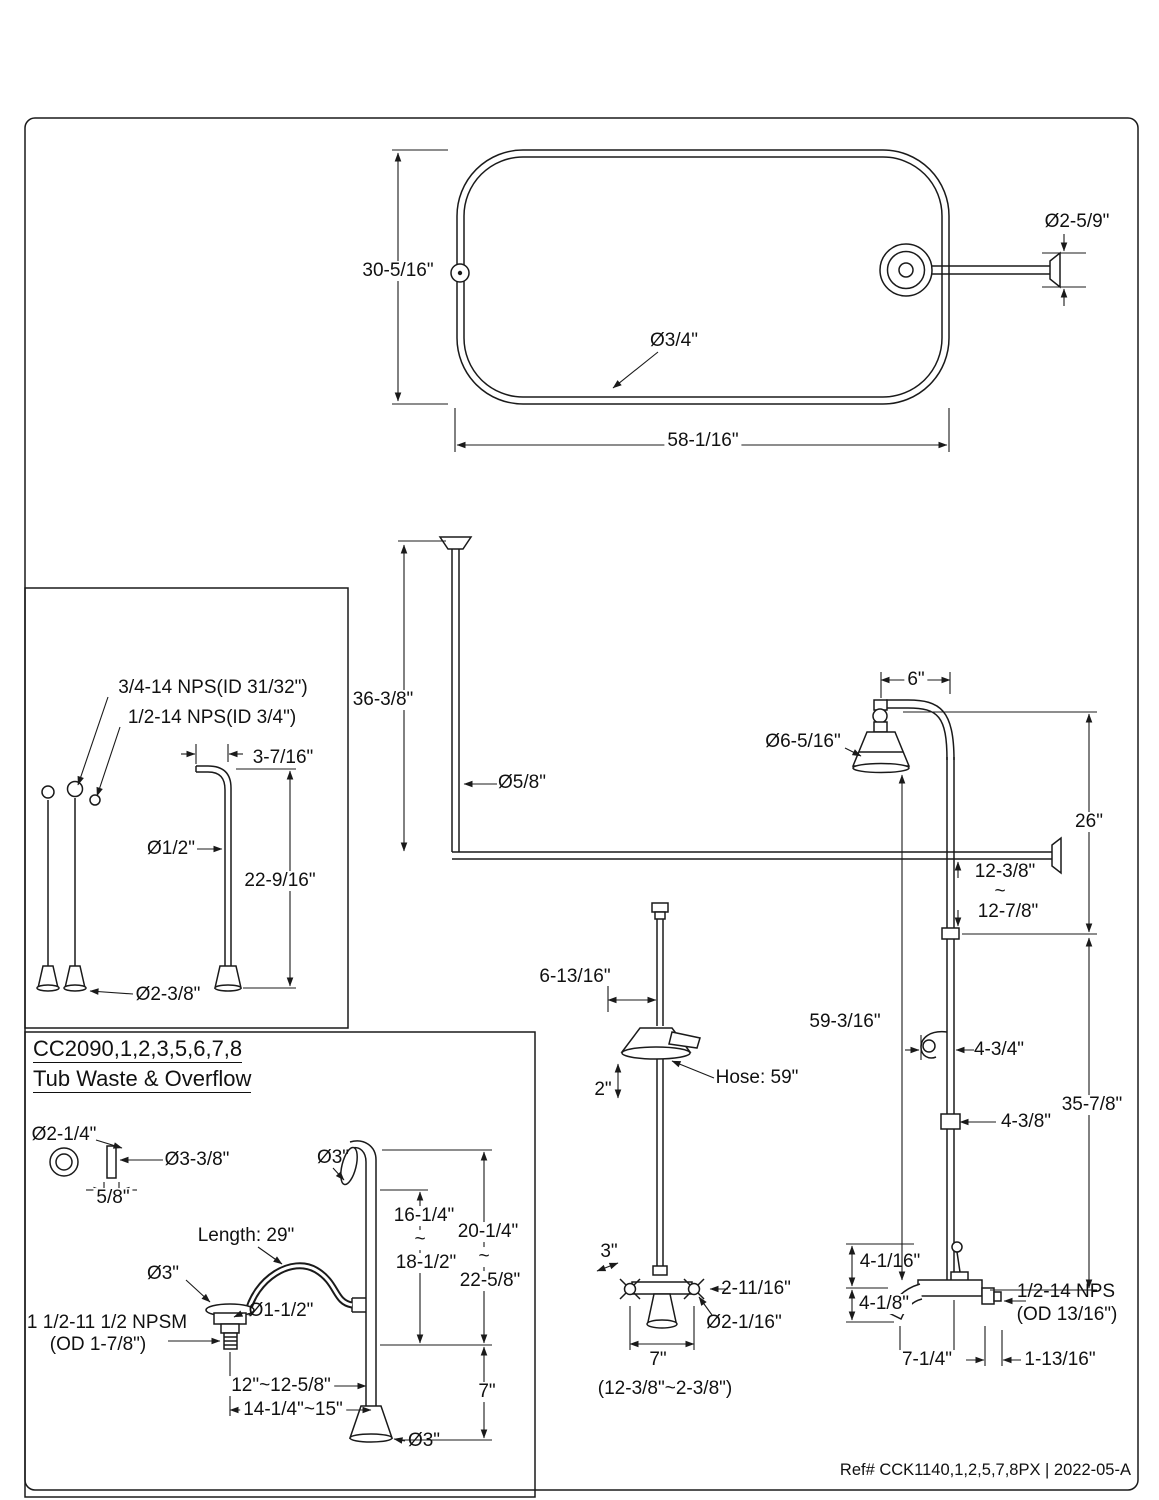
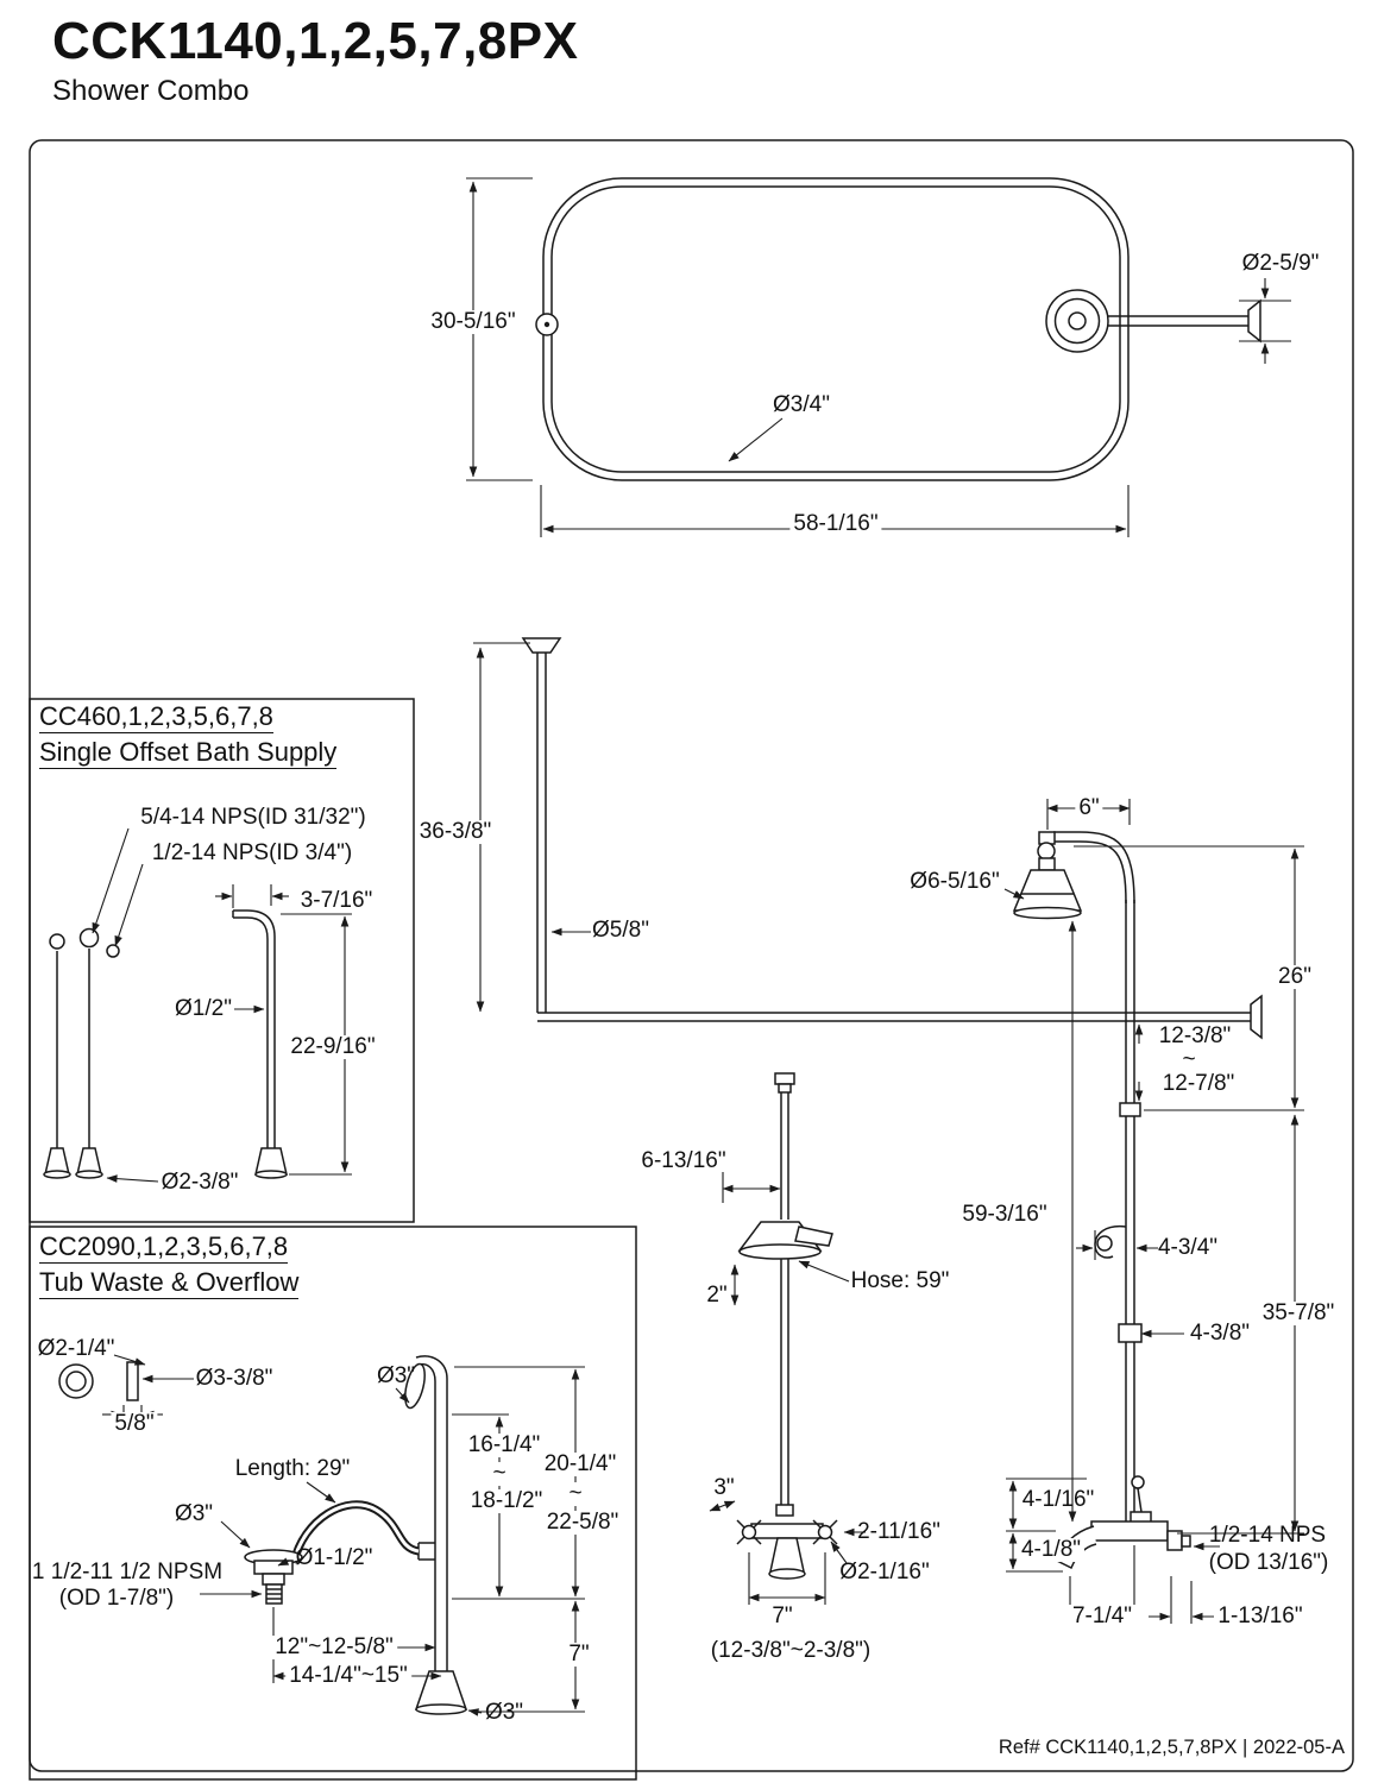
+ CCK1140,1,2,5,7,8PX
+ Shower Combo
  30-5/16"
  Ø2-5/9"
  Ø3/4"
  58-1/16"
  36-3/8"
  Ø5/8"
  6"
  Ø6-5/16"
  26"
  12-3/8"
  ~
  12-7/8"
  59-3/16"
  4-3/4"
  4-3/8"
  35-7/8"
  4-1/16"
  4-1/8"
  1/2-14 NPS
  (OD 13/16")
  7-1/4"
  1-13/16"
  6-13/16"
  2"
  Hose: 59"
  3"
  2-11/16"
  Ø2-1/16"
  7"
  (12-3/8"~2-3/8")
- 3/4-14 NPS(ID 31/32")
+ 5/4-14 NPS(ID 31/32")
  1/2-14 NPS(ID 3/4")
  3-7/16"
  Ø1/2"
  22-9/16"
  Ø2-3/8"
  Ø2-1/4"
  Ø3-3/8"
  5/8"
  Ø3"
  Length: 29"
  16-1/4"
  ~
  18-1/2"
  20-1/4"
  ~
  22-5/8"
  Ø3"
  Ø1-1/2"
  1 1/2-11 1/2 NPSM
  (OD 1-7/8")
  12"~12-5/8"
  14-1/4"~15"
  7"
  Ø3"
+ CC460,1,2,3,5,6,7,8
+ Single Offset Bath Supply
  CC2090,1,2,3,5,6,7,8
  Tub Waste & Overflow
  Ref# CCK1140,1,2,5,7,8PX | 2022-05-A
